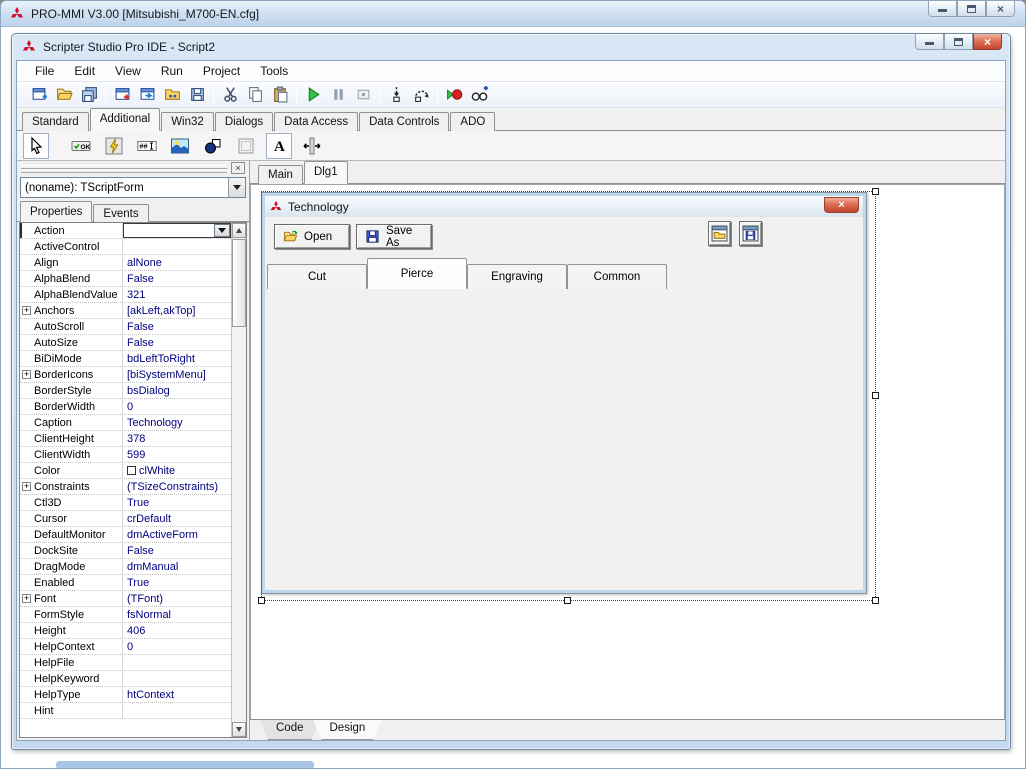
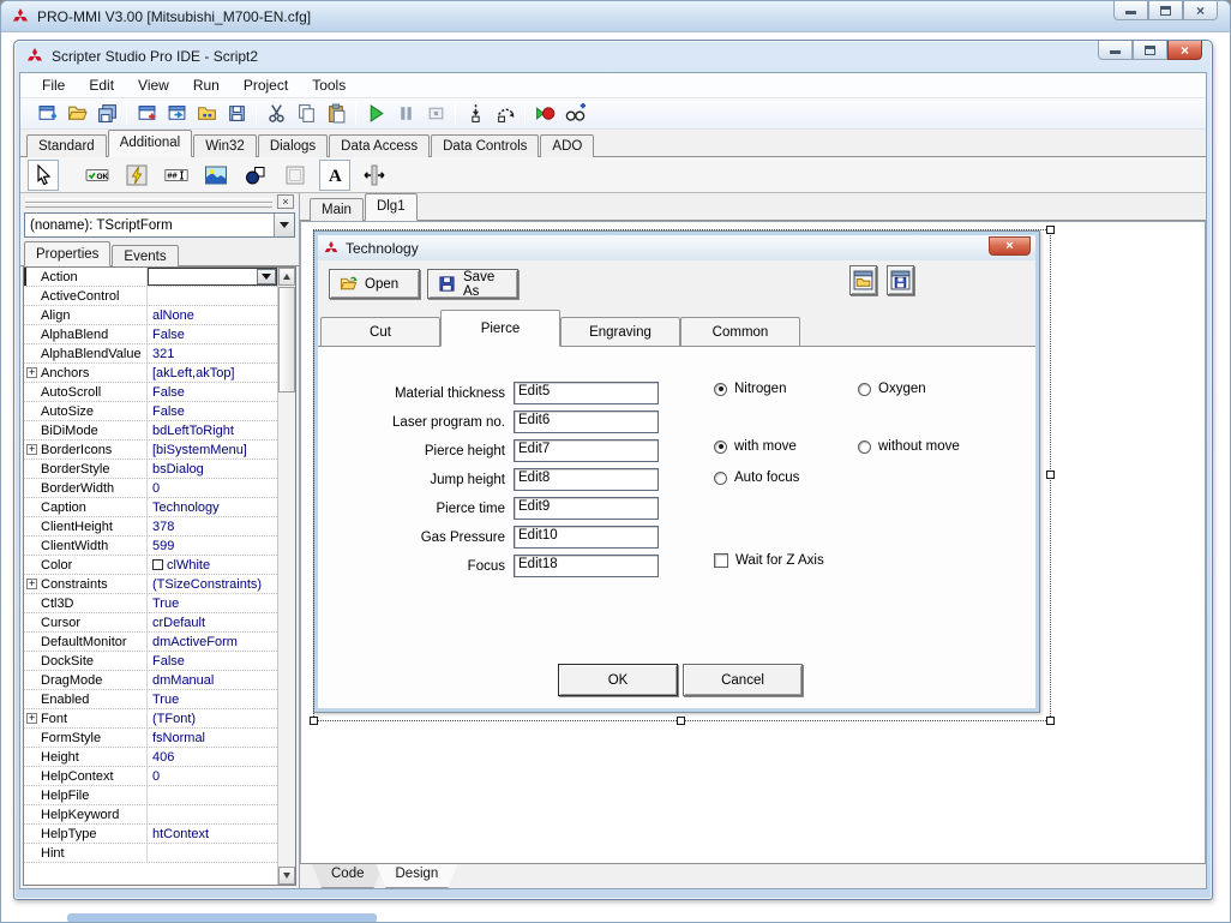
  PRO-MMI V3.00 [Mitsubishi_M700-EN.cfg]
  ×
  Scripter Studio Pro IDE - Script2
  ×
  File
  Edit
  View
  Run
  Project
  Tools
  Standard
  Additional
  Win32
  Dialogs
  Data Access
  Data Controls
  ADO
  ##
  A
  ×
  (noname): TScriptForm
  Properties
  Events
  Action
  ActiveControl
  Align
  alNone
  AlphaBlend
  False
  AlphaBlendValue
  321
  Anchors
  [akLeft,akTop]
  AutoScroll
  False
  AutoSize
  False
  BiDiMode
  bdLeftToRight
  BorderIcons
  [biSystemMenu]
  BorderStyle
  bsDialog
  BorderWidth
  0
  Caption
  Technology
  ClientHeight
  378
  ClientWidth
  599
  Color
  clWhite
  Constraints
  (TSizeConstraints)
  Ctl3D
  True
  Cursor
  crDefault
  DefaultMonitor
  dmActiveForm
  DockSite
  False
  DragMode
  dmManual
  Enabled
  True
  Font
  (TFont)
  FormStyle
  fsNormal
  Height
  406
  HelpContext
  0
  HelpFile
  HelpKeyword
  HelpType
  htContext
  Hint
  Main
  Dlg1
  Technology
  ×
  Open
  Save As
  Cut
  Pierce
  Engraving
  Common
+ Material thickness
+ Edit5
+ Laser program no.
+ Edit6
+ Pierce height
+ Edit7
+ Jump height
+ Edit8
+ Pierce time
+ Edit9
+ Gas Pressure
+ Edit10
+ Focus
+ Edit18
+ Nitrogen
+ Oxygen
+ with move
+ without move
+ Auto focus
+ Wait for Z Axis
+ OK
+ Cancel
  Code
  Design
